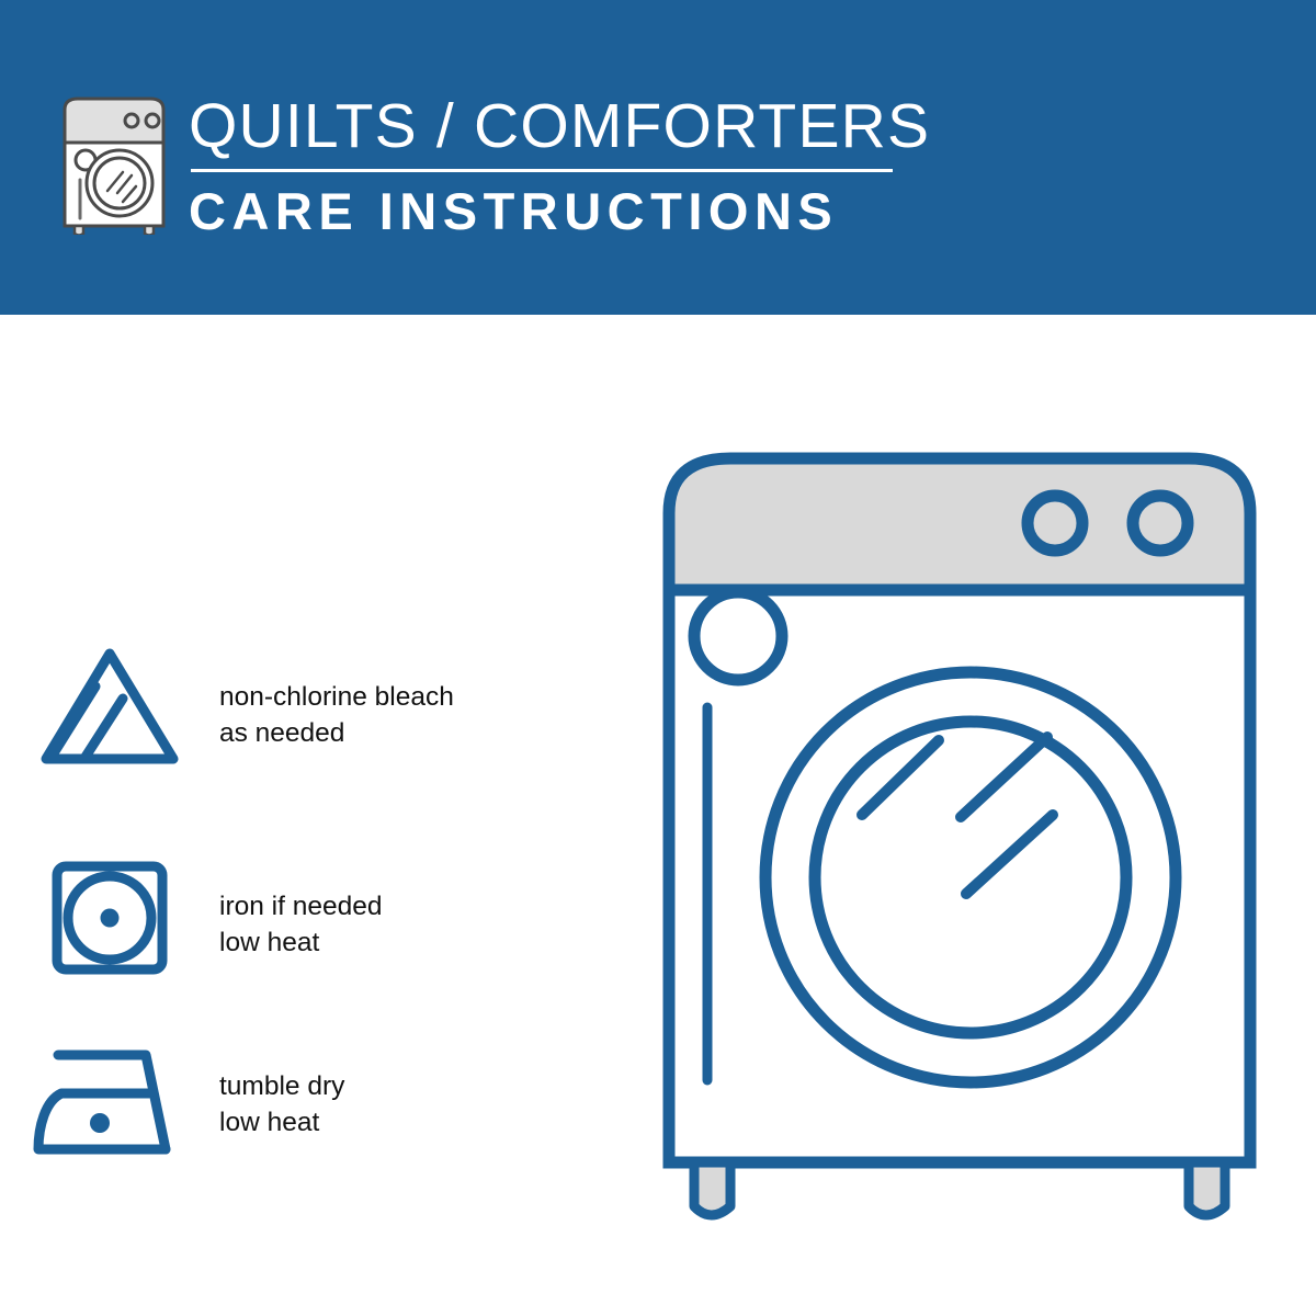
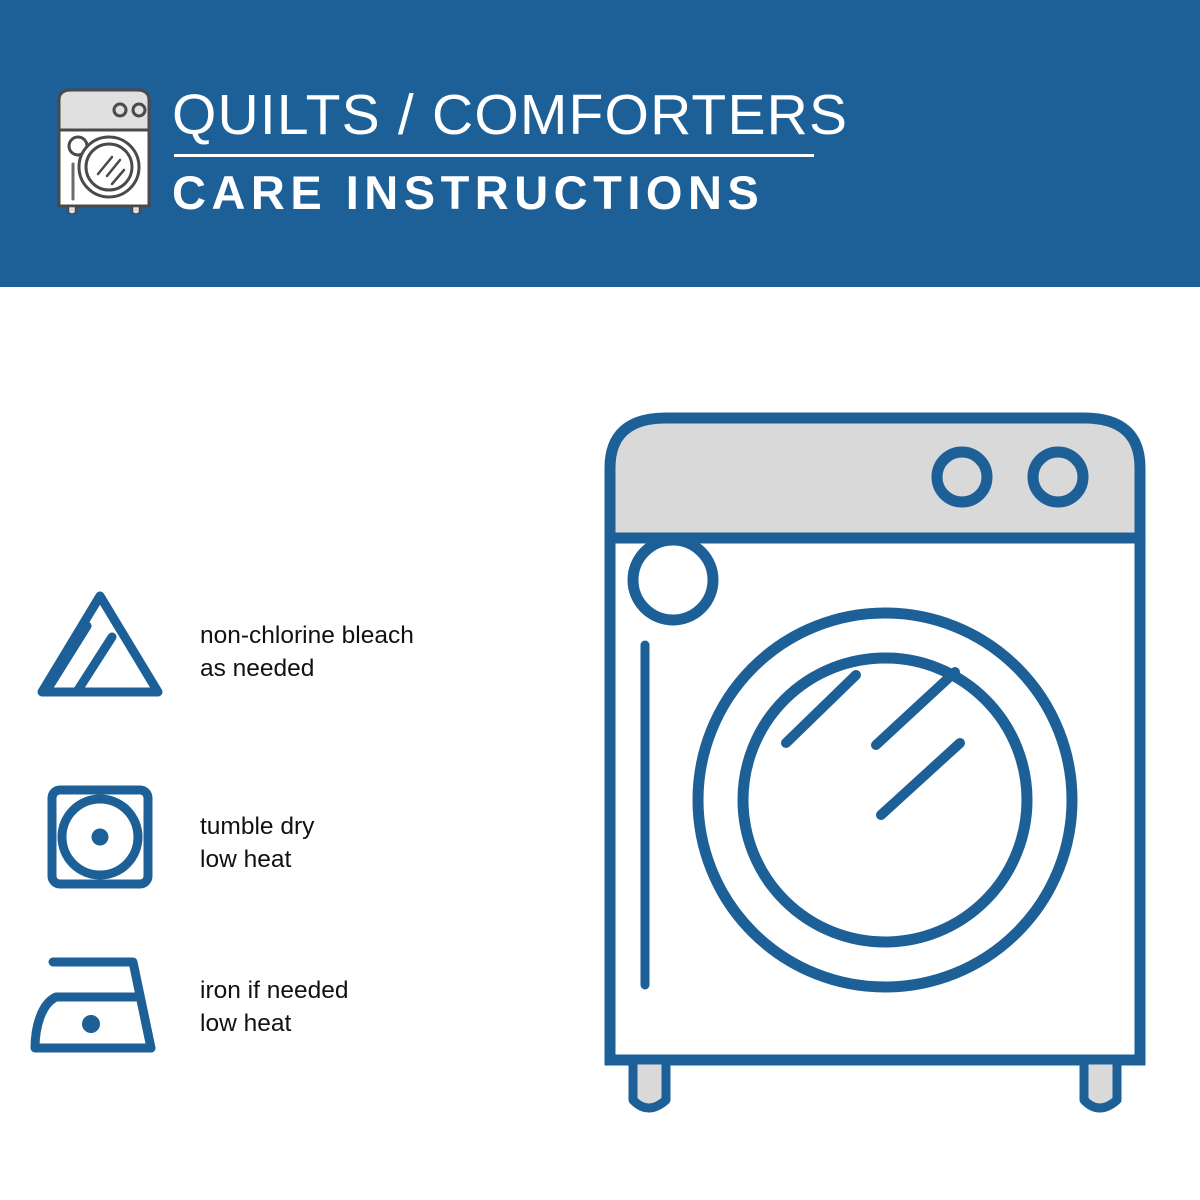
  QUILTS / COMFORTERS
  CARE INSTRUCTIONS
  non-chlorine bleach
  as needed
- iron if needed
+ tumble dry
  low heat
- tumble dry
+ iron if needed
  low heat
